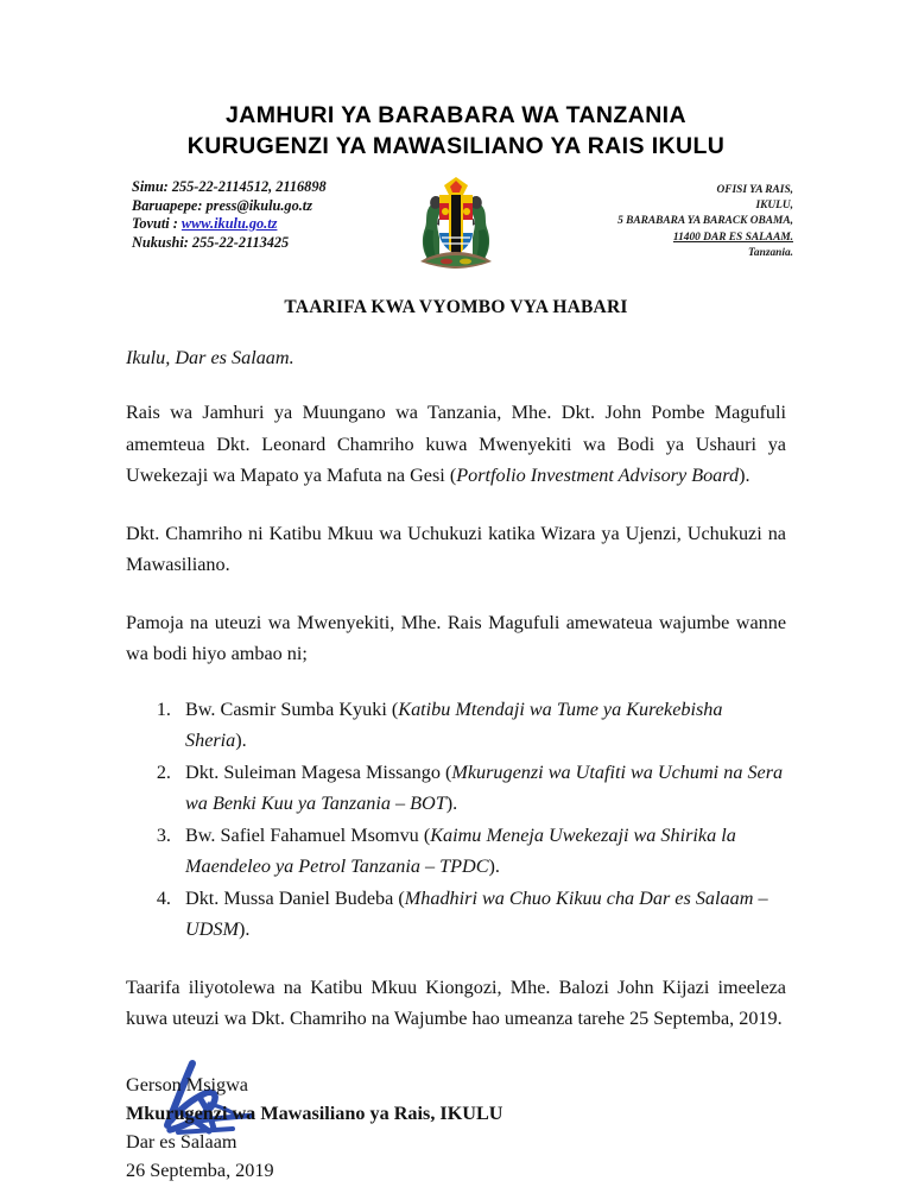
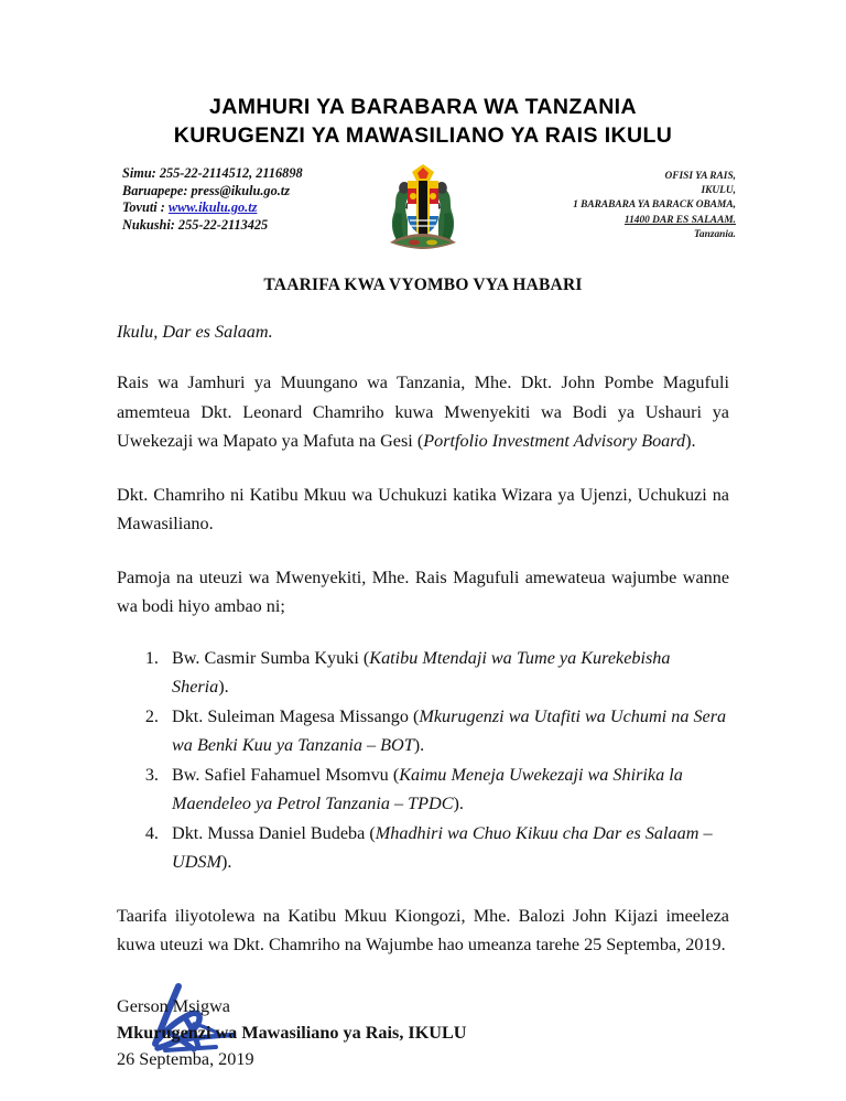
  JAMHURI YA BARABARA WA TANZANIA
  KURUGENZI YA MAWASILIANO YA RAIS IKULU
  Simu: 255-22-2114512, 2116898
  Baruapepe: press@ikulu.go.tz
  Tovuti : www.ikulu.go.tz
  Nukushi: 255-22-2113425
  OFISI YA RAIS,
  IKULU,
- 5 BARABARA YA BARACK OBAMA,
+ 1 BARABARA YA BARACK OBAMA,
  11400 DAR ES SALAAM.
  Tanzania.
  TAARIFA KWA VYOMBO VYA HABARI
  Ikulu, Dar es Salaam.
  Rais wa Jamhuri ya Muungano wa Tanzania, Mhe. Dkt. John Pombe Magufuli amemteua Dkt. Leonard Chamriho kuwa Mwenyekiti wa Bodi ya Ushauri ya Uwekezaji wa Mapato ya Mafuta na Gesi (Portfolio Investment Advisory Board).
  Dkt. Chamriho ni Katibu Mkuu wa Uchukuzi katika Wizara ya Ujenzi, Uchukuzi na Mawasiliano.
  Pamoja na uteuzi wa Mwenyekiti, Mhe. Rais Magufuli amewateua wajumbe wanne wa bodi hiyo ambao ni;
  Bw. Casmir Sumba Kyuki (Katibu Mtendaji wa Tume ya Kurekebisha Sheria).
  Dkt. Suleiman Magesa Missango (Mkurugenzi wa Utafiti wa Uchumi na Sera wa Benki Kuu ya Tanzania – BOT).
  Bw. Safiel Fahamuel Msomvu (Kaimu Meneja Uwekezaji wa Shirika la Maendeleo ya Petrol Tanzania – TPDC).
  Dkt. Mussa Daniel Budeba (Mhadhiri wa Chuo Kikuu cha Dar es Salaam – UDSM).
  Taarifa iliyotolewa na Katibu Mkuu Kiongozi, Mhe. Balozi John Kijazi imeeleza kuwa uteuzi wa Dkt. Chamriho na Wajumbe hao umeanza tarehe 25 Septemba, 2019.
  Gerson Msigwa
  Mkurugenzi wa Mawasiliano ya Rais, IKULU
- Dar es Salaam
  26 Septemba, 2019
